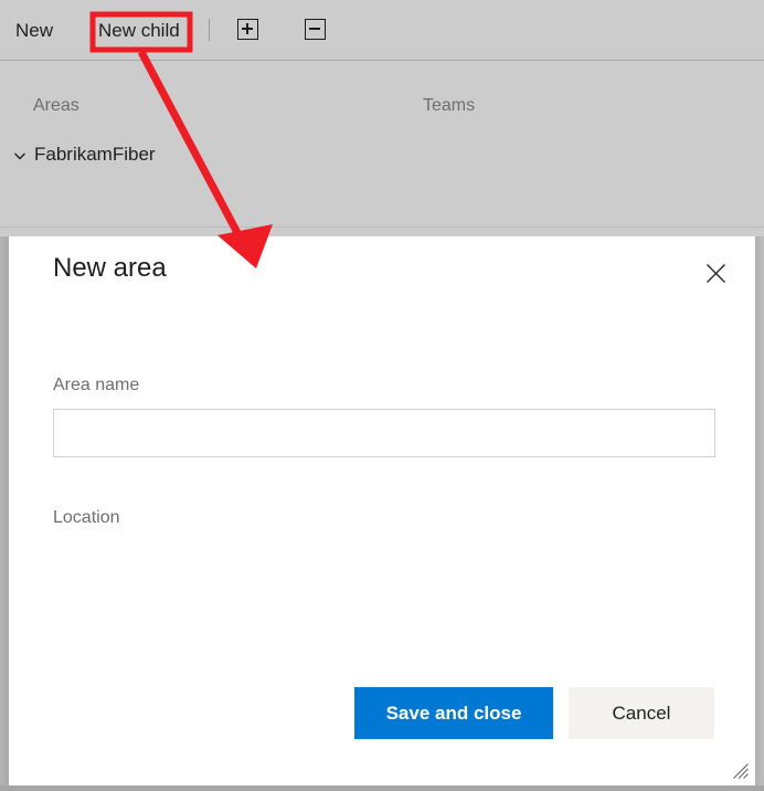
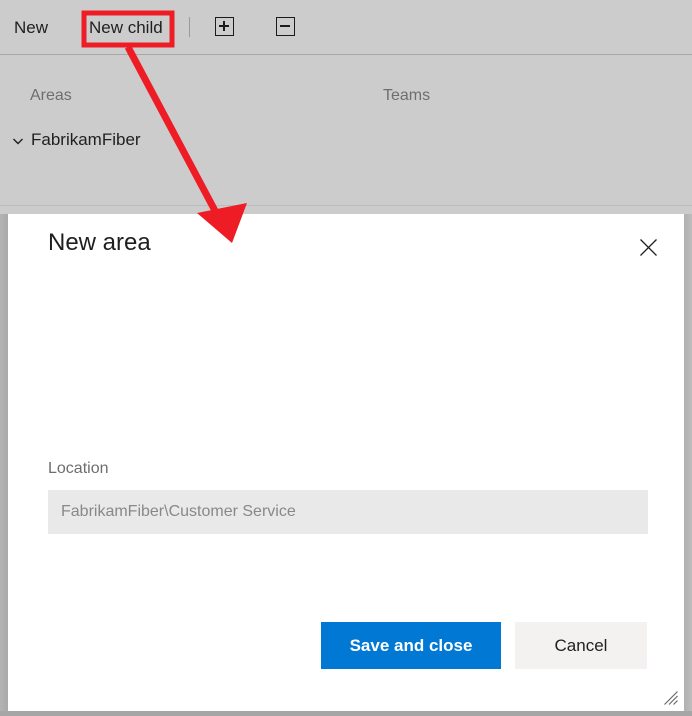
  New
  New child
  Areas
  Teams
  FabrikamFiber
  New area
- Area name
  Location
+ FabrikamFiber\Customer Service
  Save and close
  Cancel
